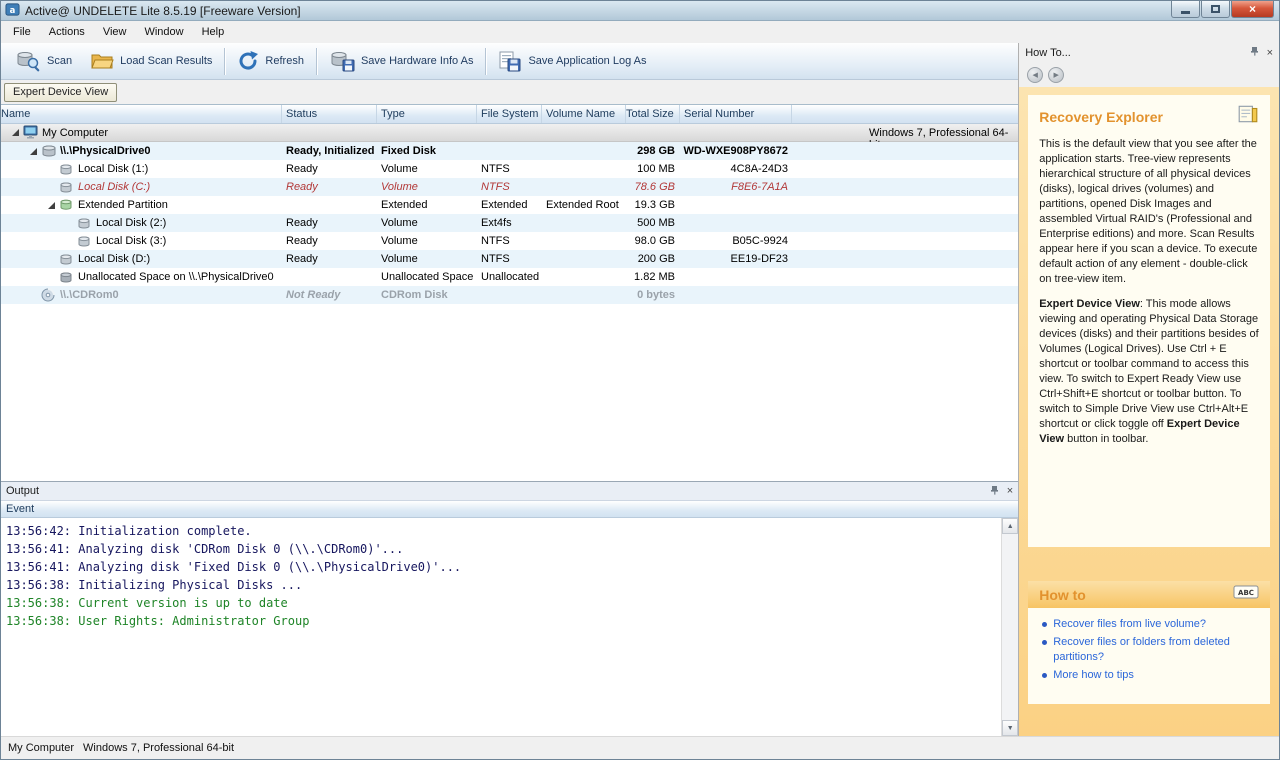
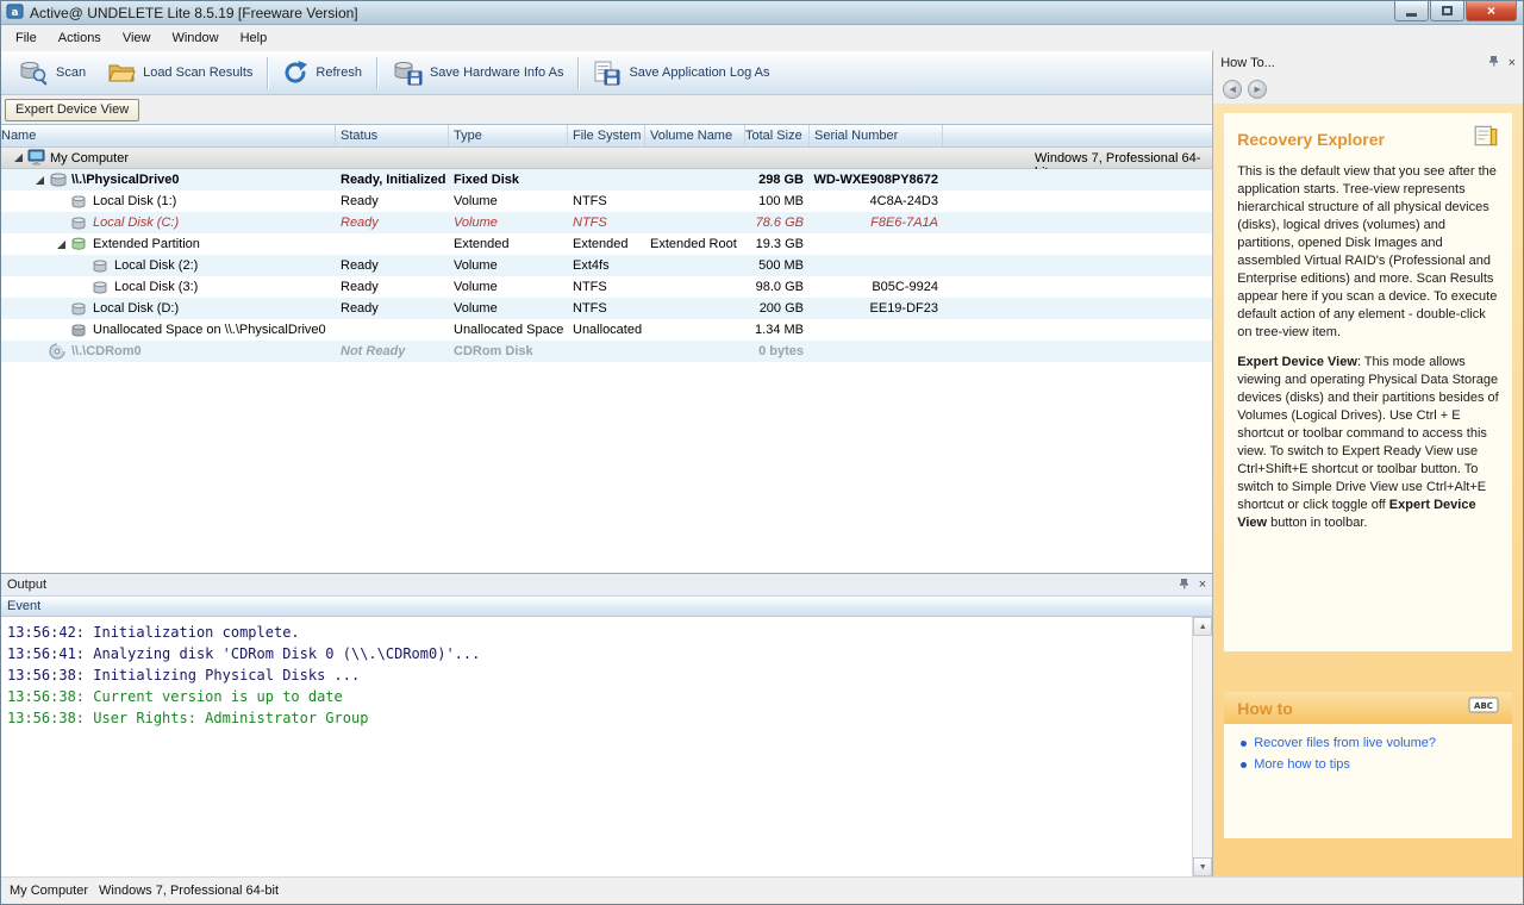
  a
  Active@ UNDELETE Lite 8.5.19 [Freeware Version]
  ×
  File
  Actions
  View
  Window
  Help
  Scan
  Load Scan Results
  Refresh
  Save Hardware Info As
  Save Application Log As
  Expert Device View
  Name
  Status
  Type
  File System
  Volume Name
  Total Size
  Serial Number
  My Computer
  Windows 7, Professional 64-
  \\.\PhysicalDrive0
  Ready, Initialized
  Fixed Disk
  298 GB
  WD-WXE908PY8672
  Local Disk (1:)
  Ready
  Volume
  NTFS
  100 MB
  4C8A-24D3
  Local Disk (C:)
  Ready
  Volume
  NTFS
  78.6 GB
  F8E6-7A1A
  Extended Partition
  Extended
  Extended
  Extended Root
  19.3 GB
  Local Disk (2:)
  Ready
  Volume
  Ext4fs
  500 MB
  Local Disk (3:)
  Ready
  Volume
  NTFS
  98.0 GB
  B05C-9924
  Local Disk (D:)
  Ready
  Volume
  NTFS
  200 GB
  EE19-DF23
  Unallocated Space on \\.\PhysicalDrive0
  Unallocated Space
  Unallocated
- 1.82 MB
+ 1.34 MB
  \\.\CDRom0
  Not Ready
  CDRom Disk
  0 bytes
  Output
  ×
  Event
  13:56:42: Initialization complete.
  13:56:41: Analyzing disk 'CDRom Disk 0 (\\.\CDRom0)'...
- 13:56:41: Analyzing disk 'Fixed Disk 0 (\\.\PhysicalDrive0)'...
  13:56:38: Initializing Physical Disks ...
  13:56:38: Current version is up to date
  13:56:38: User Rights: Administrator Group
  How To...
  ×
  Recovery Explorer
  This is the default view that you see after the application starts. Tree-view represents hierarchical structure of all physical devices (disks), logical drives (volumes) and partitions, opened Disk Images and assembled Virtual RAID's (Professional and Enterprise editions) and more. Scan Results appear here if you scan a device. To execute default action of any element - double-click on tree-view item.
  Expert Device View: This mode allows viewing and operating Physical Data Storage devices (disks) and their partitions besides of Volumes (Logical Drives). Use Ctrl + E shortcut or toolbar command to access this view. To switch to Expert Ready View use Ctrl+Shift+E shortcut or toolbar button. To switch to Simple Drive View use Ctrl+Alt+E shortcut or click toggle off Expert Device View button in toolbar.
  How to
  ABC
  Recover files from live volume?
- Recover files or folders from deleted partitions?
  More how to tips
  My Computer
  Windows 7, Professional 64-bit
